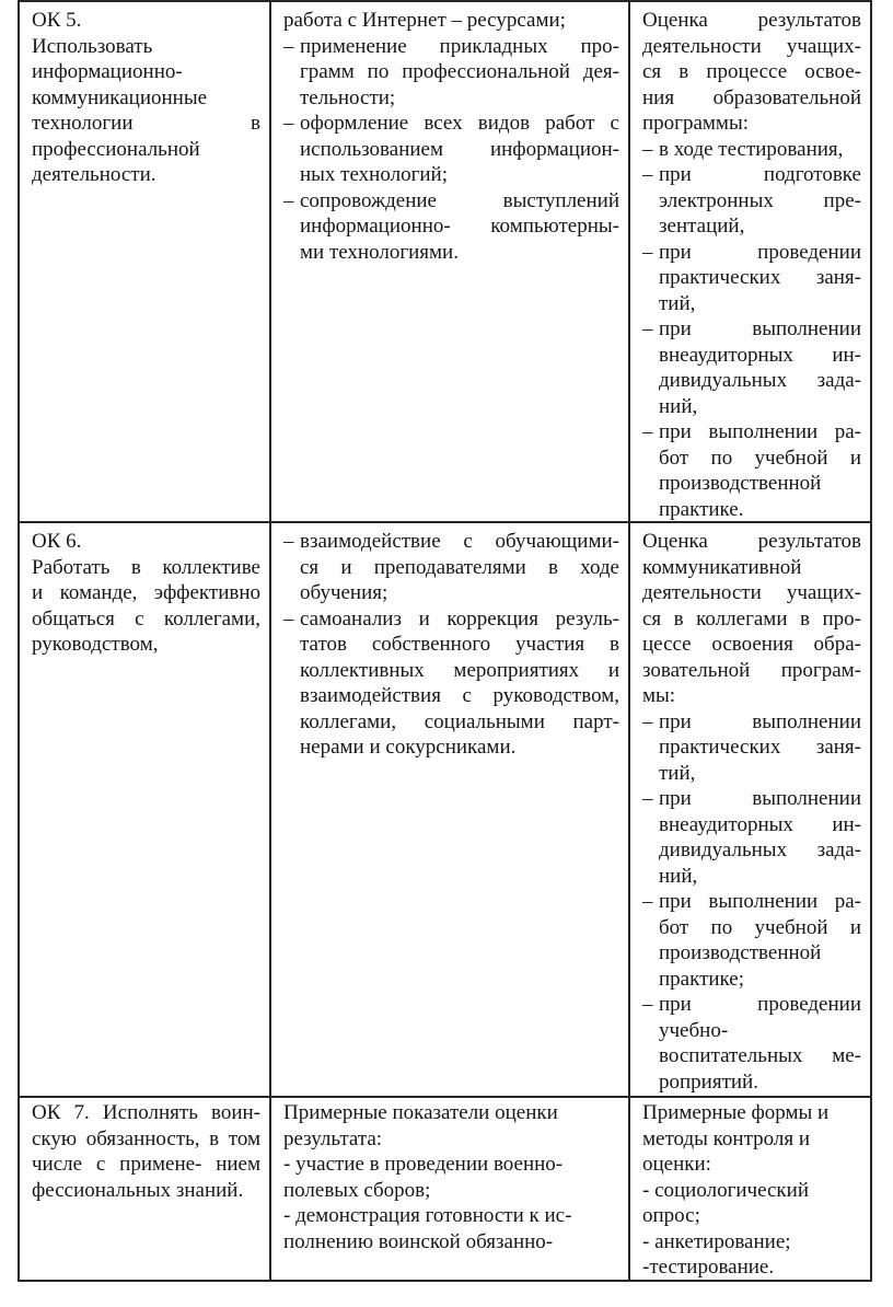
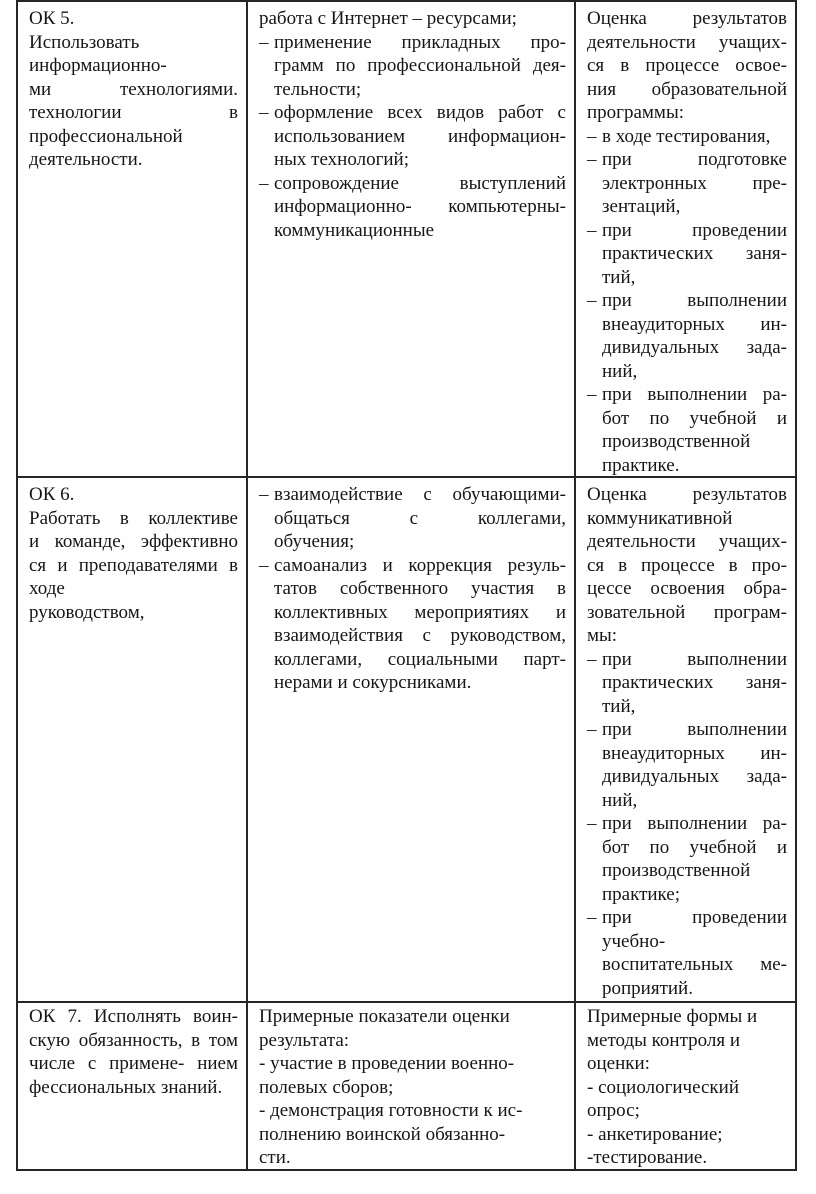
  ОК 5.
  Использовать
  информационно-
- коммуникационные
+ ми технологиями.
  технологии в
  профессиональной
  деятельности.
  работа с Интернет – ресурсами;
  –
  применение прикладных про-
  грамм по профессиональной дея-
  тельности;
  –
  оформление всех видов работ с
  использованием информацион-
  ных технологий;
  –
  сопровождение выступлений
  информационно- компьютерны-
- ми технологиями.
+ коммуникационные
  Оценка результатов
  деятельности учащих-
  ся в процессе освое-
  ния образовательной
  программы:
  –
  в ходе тестирования,
  –
  при подготовке
  электронных пре-
  зентаций,
  –
  при проведении
  практических заня-
  тий,
  –
  при выполнении
  внеаудиторных ин-
  дивидуальных зада-
  ний,
  –
  при выполнении ра-
  бот по учебной и
  производственной
  практике.
  ОК 6.
  Работать в коллективе
  и команде, эффективно
- общаться с коллегами,
+ ся и преподавателями в ходе
  руководством,
  –
  взаимодействие с обучающими-
- ся и преподавателями в ходе
+ общаться с коллегами,
  обучения;
  –
  самоанализ и коррекция резуль-
  татов собственного участия в
  коллективных мероприятиях и
  взаимодействия с руководством,
  коллегами, социальными парт-
  нерами и сокурсниками.
  Оценка результатов
  коммуникативной
  деятельности учащих-
- ся в коллегами в про-
+ ся в процессе в про-
  цессе освоения обра-
  зовательной програм-
  мы:
  –
  при выполнении
  практических заня-
  тий,
  –
  при выполнении
  внеаудиторных ин-
  дивидуальных зада-
  ний,
  –
  при выполнении ра-
  бот по учебной и
  производственной
  практике;
  –
  при проведении
  учебно-
  воспитательных ме-
  роприятий.
  ОК 7. Исполнять воин-
  скую обязанность, в том
  числе с примене- нием
  фессиональных знаний.
  Примерные показатели оценки
  результата:
  - участие в проведении военно-
  полевых сборов;
  - демонстрация готовности к ис-
  полнению воинской обязанно-
+ сти.
  Примерные формы и
  методы контроля и
  оценки:
  - социологический
  опрос;
  - анкетирование;
  -тестирование.
